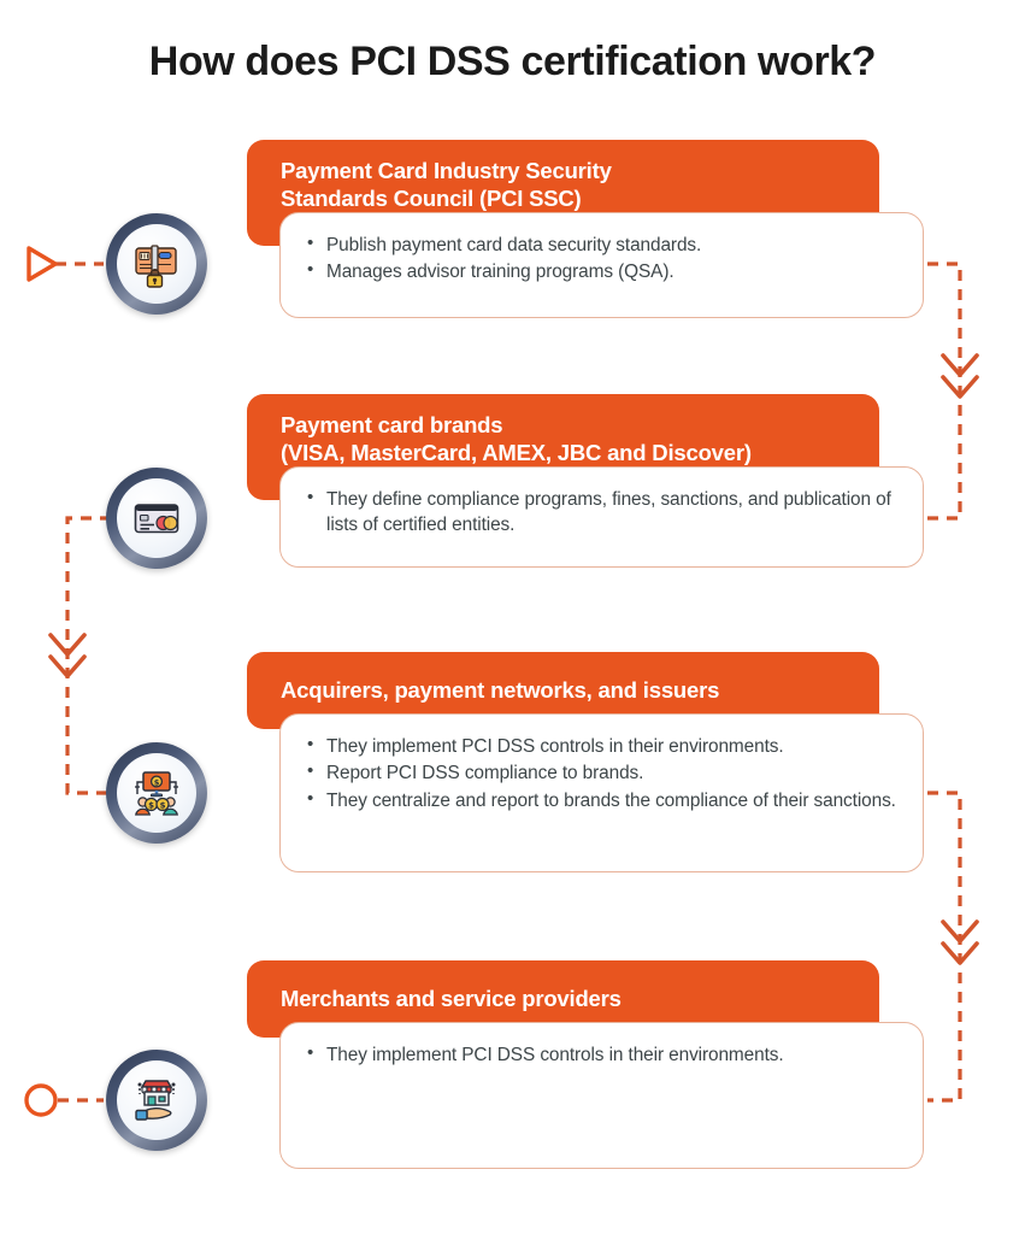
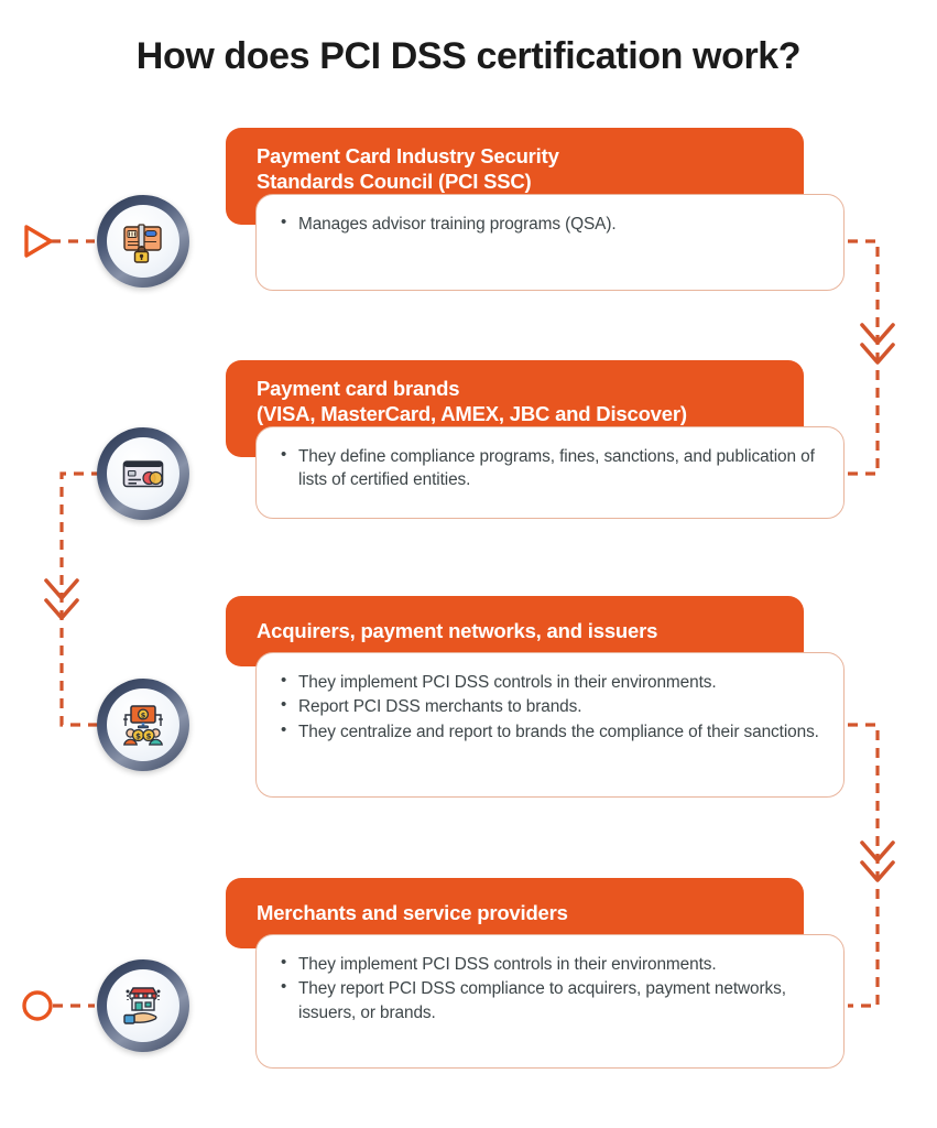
  How does PCI DSS certification work?
  Payment Card Industry Security
  Standards Council (PCI SSC)
- Publish payment card data security standards.
  Manages advisor training programs (QSA).
  Payment card brands
  (VISA, MasterCard, AMEX, JBC and Discover)
  They define compliance programs, fines, sanctions, and publication of lists of certified entities.
  Acquirers, payment networks, and issuers
  They implement PCI DSS controls in their environments.
- Report PCI DSS compliance to brands.
+ Report PCI DSS merchants to brands.
  They centralize and report to brands the compliance of their sanctions.
  $
  $
  $
  Merchants and service providers
  They implement PCI DSS controls in their environments.
+ They report PCI DSS compliance to acquirers, payment networks, issuers, or brands.
